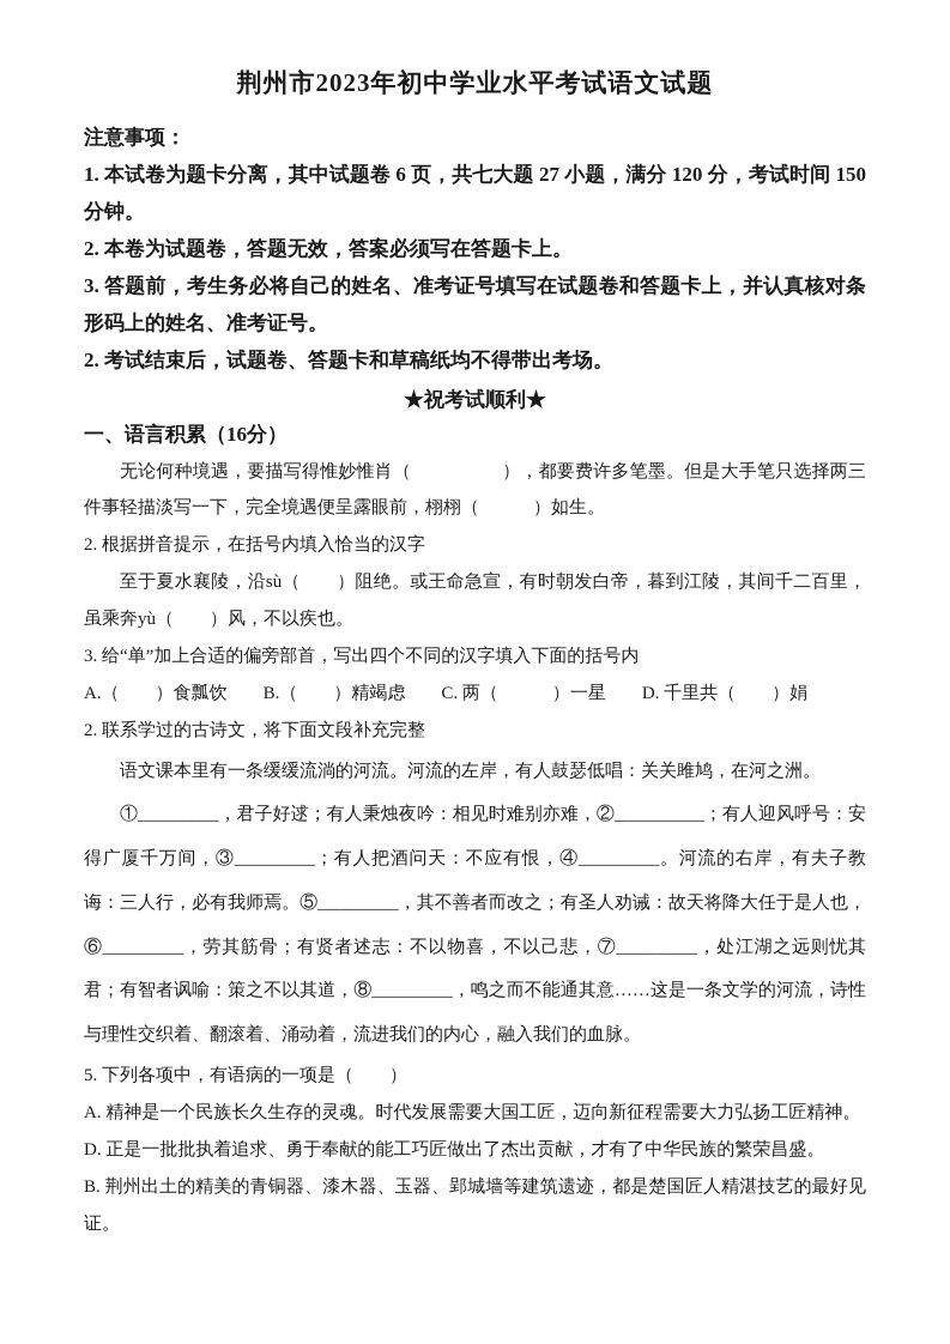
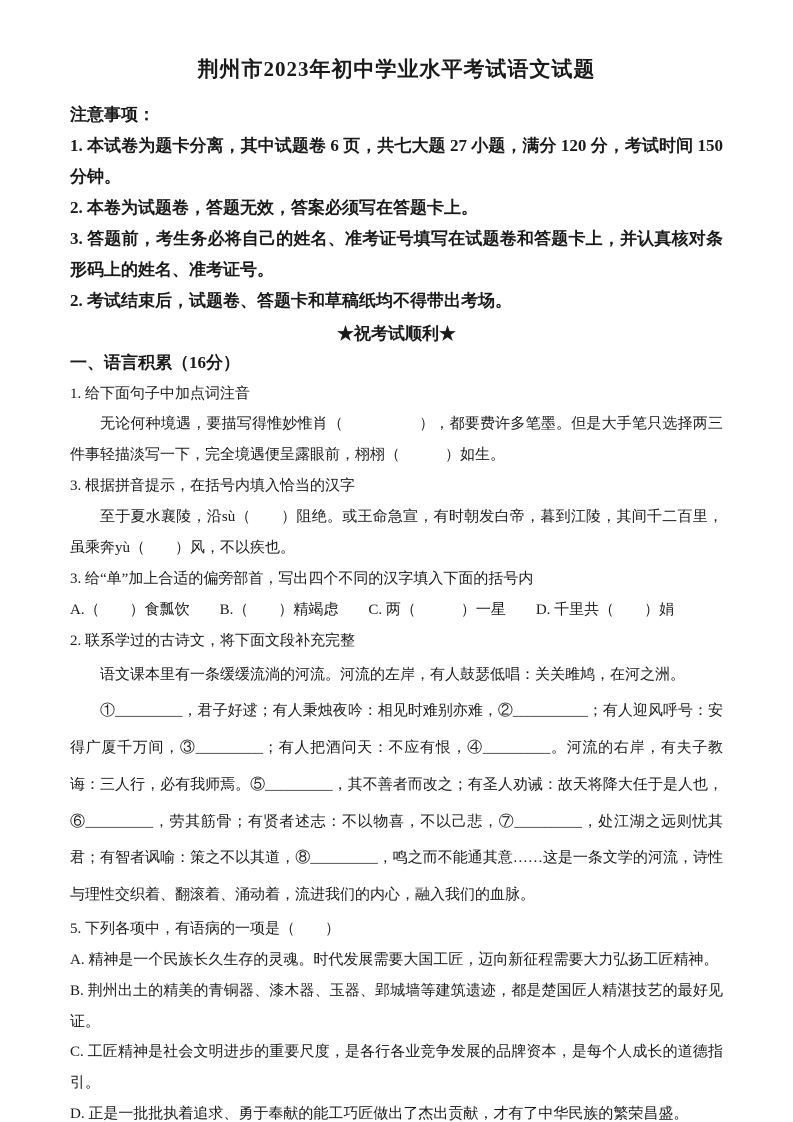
  荆州市2023年初中学业水平考试语文试题
  注意事项：
  1. 本试卷为题卡分离，其中试题卷 6 页，共七大题 27 小题，满分 120 分，考试时间 150 分钟。
  2. 本卷为试题卷，答题无效，答案必须写在答题卡上。
  3. 答题前，考生务必将自己的姓名、准考证号填写在试题卷和答题卡上，并认真核对条形码上的姓名、准考证号。
  2. 考试结束后，试题卷、答题卡和草稿纸均不得带出考场。
  ★祝考试顺利★
  一、语言积累（16分）
+ 1. 给下面句子中加点词注音
  无论何种境遇，要描写得惟妙惟肖（ ），都要费许多笔墨。但是大手笔只选择两三件事轻描淡写一下，完全境遇便呈露眼前，栩栩（ ）如生。
- 2. 根据拼音提示，在括号内填入恰当的汉字
+ 3. 根据拼音提示，在括号内填入恰当的汉字
  至于夏水襄陵，沿sù（ ）阻绝。或王命急宣，有时朝发白帝，暮到江陵，其间千二百里，虽乘奔yù（ ）风，不以疾也。
  3. 给“单”加上合适的偏旁部首，写出四个不同的汉字填入下面的括号内
  A.（ ）食瓢饮 B.（ ）精竭虑 C. 两（ ）一星 D. 千里共（ ）娟
  2. 联系学过的古诗文，将下面文段补充完整
  语文课本里有一条缓缓流淌的河流。河流的左岸，有人鼓瑟低唱：关关雎鸠，在河之洲。
  ①_________，君子好逑；有人秉烛夜吟：相见时难别亦难，②__________；有人迎风呼号：安得广厦千万间，③_________；有人把酒问天：不应有恨，④_________。河流的右岸，有夫子教诲：三人行，必有我师焉。⑤_________，其不善者而改之；有圣人劝诫：故天将降大任于是人也，⑥_________，劳其筋骨；有贤者述志：不以物喜，不以己悲，⑦_________，处江湖之远则忧其君；有智者讽喻：策之不以其道，⑧_________，鸣之而不能通其意……这是一条文学的河流，诗性与理性交织着、翻滚着、涌动着，流进我们的内心，融入我们的血脉。
  5. 下列各项中，有语病的一项是（ ）
  A. 精神是一个民族长久生存的灵魂。时代发展需要大国工匠，迈向新征程需要大力弘扬工匠精神。
- D. 正是一批批执着追求、勇于奉献的能工巧匠做出了杰出贡献，才有了中华民族的繁荣昌盛。
+ B. 荆州出土的精美的青铜器、漆木器、玉器、郢城墙等建筑遗迹，都是楚国匠人精湛技艺的最好见证。
+ C. 工匠精神是社会文明进步的重要尺度，是各行各业竞争发展的品牌资本，是每个人成长的道德指引。
- B. 荆州出土的精美的青铜器、漆木器、玉器、郢城墙等建筑遗迹，都是楚国匠人精湛技艺的最好见证。
+ D. 正是一批批执着追求、勇于奉献的能工巧匠做出了杰出贡献，才有了中华民族的繁荣昌盛。
